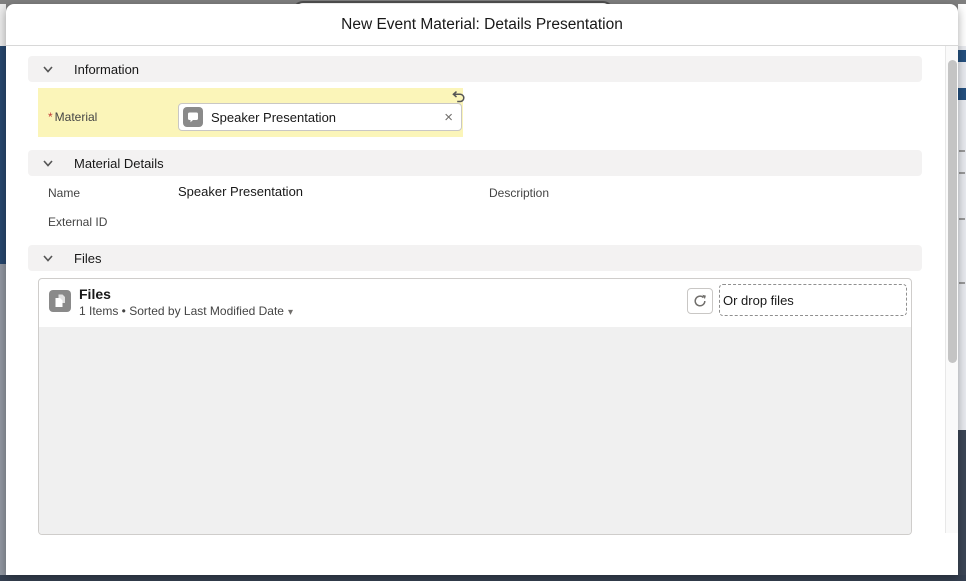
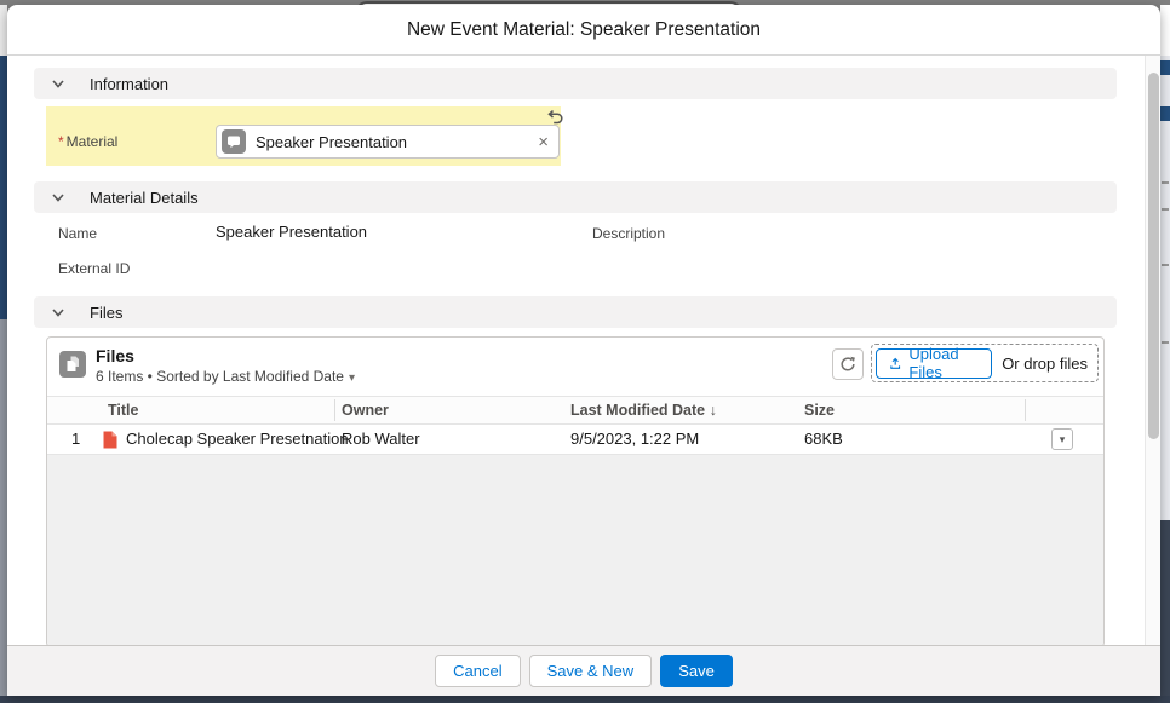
- New Event Material: Details Presentation
+ New Event Material: Speaker Presentation
  Information
  * Material
  Speaker Presentation
  ×
  Material Details
  Name
  Speaker Presentation
  Description
  External ID
  Files
  Files
- 1 Items • Sorted by Last Modified Date ▾
+ 6 Items • Sorted by Last Modified Date ▾
+ Upload Files
  Or drop files
+ Title
+ Owner
+ Last Modified Date ↓
+ Size
+ 1
+ Cholecap Speaker Presetnation
+ Rob Walter
+ 9/5/2023, 1:22 PM
+ 68KB
+ ▾
+ Cancel
+ Save & New
+ Save
